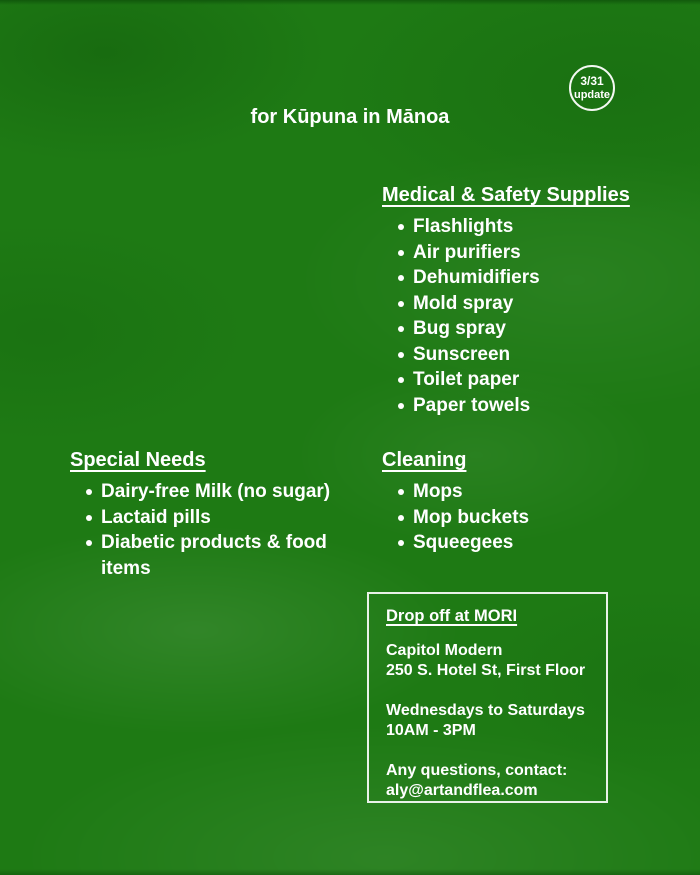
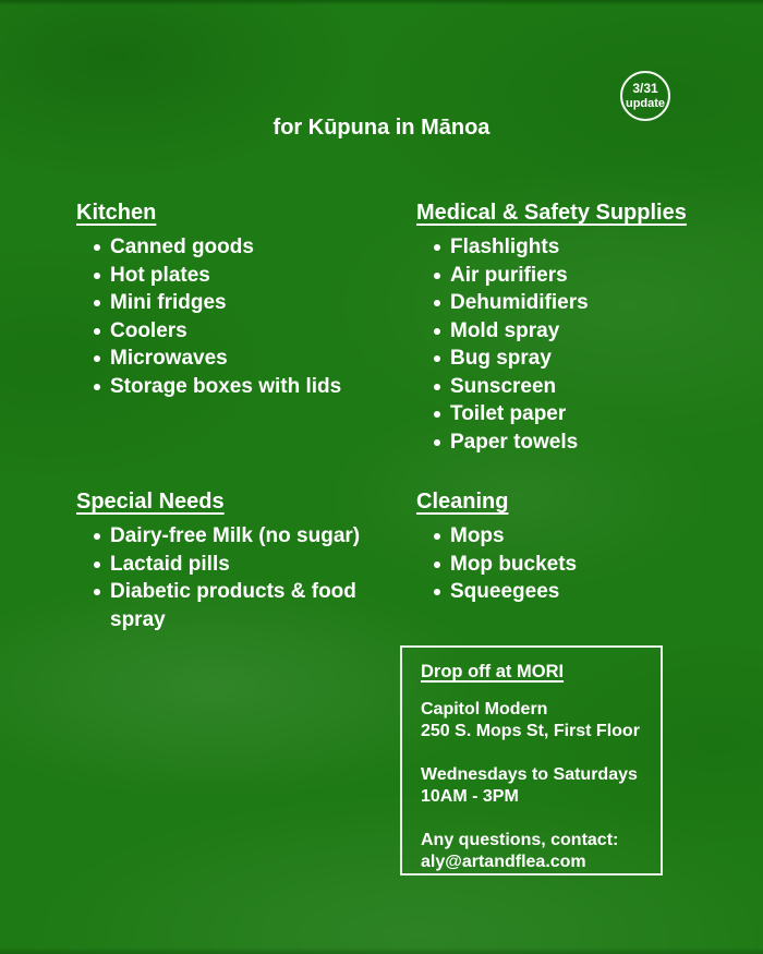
  for Kūpuna in Mānoa
  3/31
  update
+ Kitchen
+ Canned goods
+ Hot plates
+ Mini fridges
+ Coolers
+ Microwaves
+ Storage boxes with lids
  Medical & Safety Supplies
  Flashlights
  Air purifiers
  Dehumidifiers
  Mold spray
  Bug spray
  Sunscreen
  Toilet paper
  Paper towels
  Special Needs
  Dairy-free Milk (no sugar)
  Lactaid pills
- Diabetic products & food items
+ Diabetic products & food spray
  Cleaning
  Mops
  Mop buckets
  Squeegees
  Drop off at MORI
  Capitol Modern
- 250 S. Hotel St, First Floor
+ 250 S. Mops St, First Floor
  Wednesdays to Saturdays
  10AM - 3PM
  Any questions, contact:
  aly@artandflea.com
